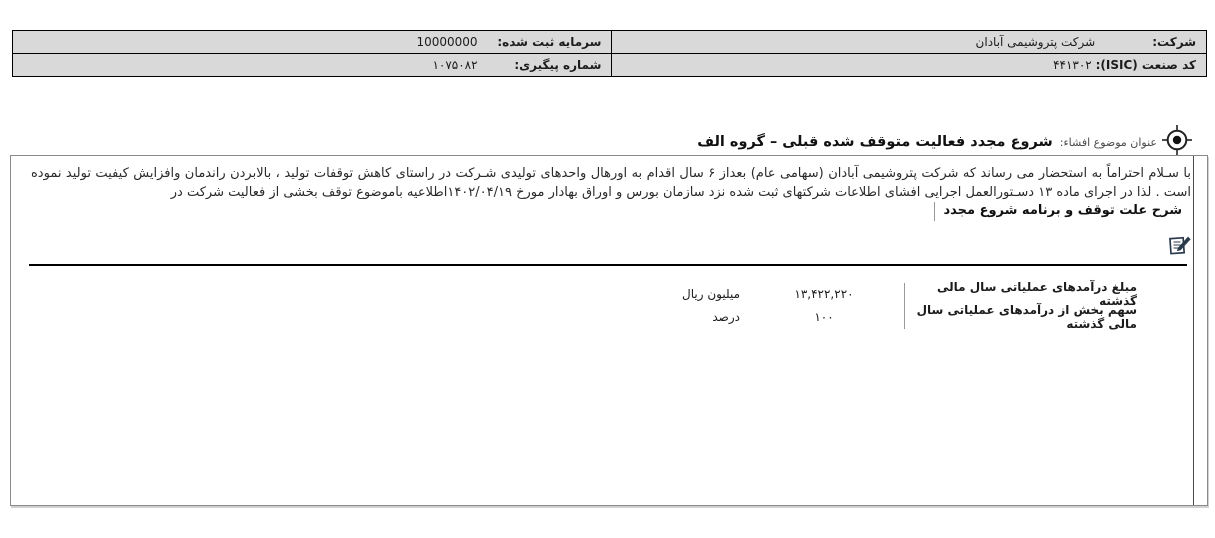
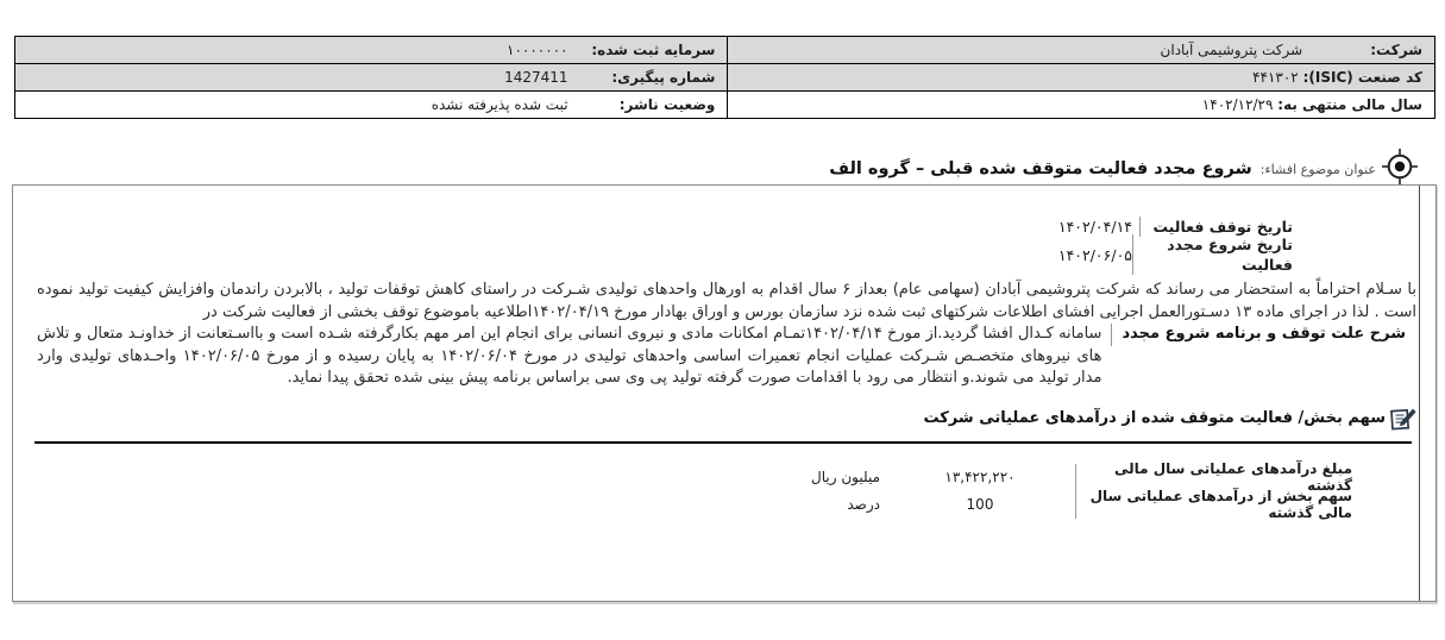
- شرکت: شرکت پتروشیمی آبادان	سرمایه ثبت شده: 10000000
+ شرکت: شرکت پتروشیمی آبادان	سرمایه ثبت شده: ۱۰۰۰۰۰۰۰
- کد صنعت (ISIC): ۴۴۱۳۰۲	شماره پیگیری: ۱۰۷۵۰۸۲
+ کد صنعت (ISIC): ۴۴۱۳۰۲	شماره پیگیری: 1427411
+ سال مالی منتهی به: ۱۴۰۲/۱۲/۲۹	وضعیت ناشر: ثبت شده پذیرفته نشده
  عنوان موضوع افشاء:
  شروع مجدد فعالیت متوقف شده قبلی – گروه الف
+ تاریخ توقف فعالیت
+ ۱۴۰۲/۰۴/۱۴
+ تاریخ شروع مجدد فعالیت
+ ۱۴۰۲/۰۶/۰۵
  با سـلام احتراماً به استحضار می رساند که شرکت پتروشیمی آبادان (سهامی عام) بعداز ۶ سال اقدام به اورهال واحدهای تولیدی شـرکت در راستای کاهش توقفات تولید ، بالابردن راندمان وافزایش کیفیت تولید نموده است . لذا در اجرای ماده ۱۳ دسـتورالعمل اجرایی افشای اطلاعات شرکتهای ثبت شده نزد سازمان بورس و اوراق بهادار مورخ ۱۴۰۲/۰۴/۱۹اطلاعیه باموضوع توقف بخشی از فعالیت شرکت در
  شرح علت توقف و برنامه شروع مجدد
+ سامانه کـدال افشا گردید.از مورخ ۱۴۰۲/۰۴/۱۴تمـام امکانات مادی و نیروی انسانی برای انجام این امر مهم بکارگرفته شـده است و بااسـتعانت از خداونـد متعال و تلاش های نیروهای متخصـص شـرکت عملیات انجام تعمیرات اساسی واحدهای تولیدی در مورخ ۱۴۰۲/۰۶/۰۴ به پایان رسیده و از مورخ ۱۴۰۲/۰۶/۰۵ واحـدهای تولیدی وارد مدار تولید می شوند.و انتظار می رود با اقدامات صورت گرفته تولید پی وی سی براساس برنامه پیش بینی شده تحقق پیدا نماید.
+ سهم بخش/ فعالیت متوقف شده از درآمدهای عملیاتی شرکت
  مبلغ درآمدهای عملیاتی سال مالی گذشته
  ۱۳,۴۲۲,۲۲۰
  میلیون ریال
  سهم بخش از درآمدهای عملیاتی سال مالی گذشته
- ۱۰۰
+ 100
  درصد
